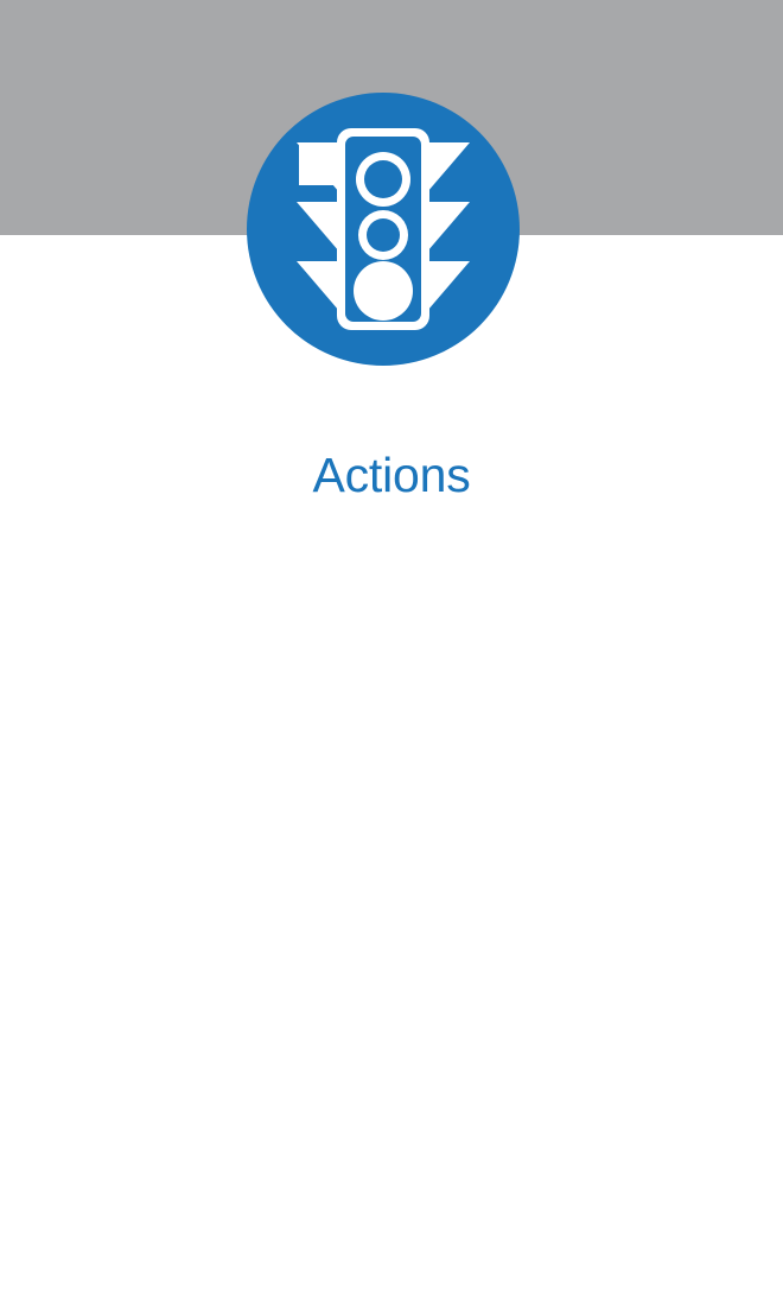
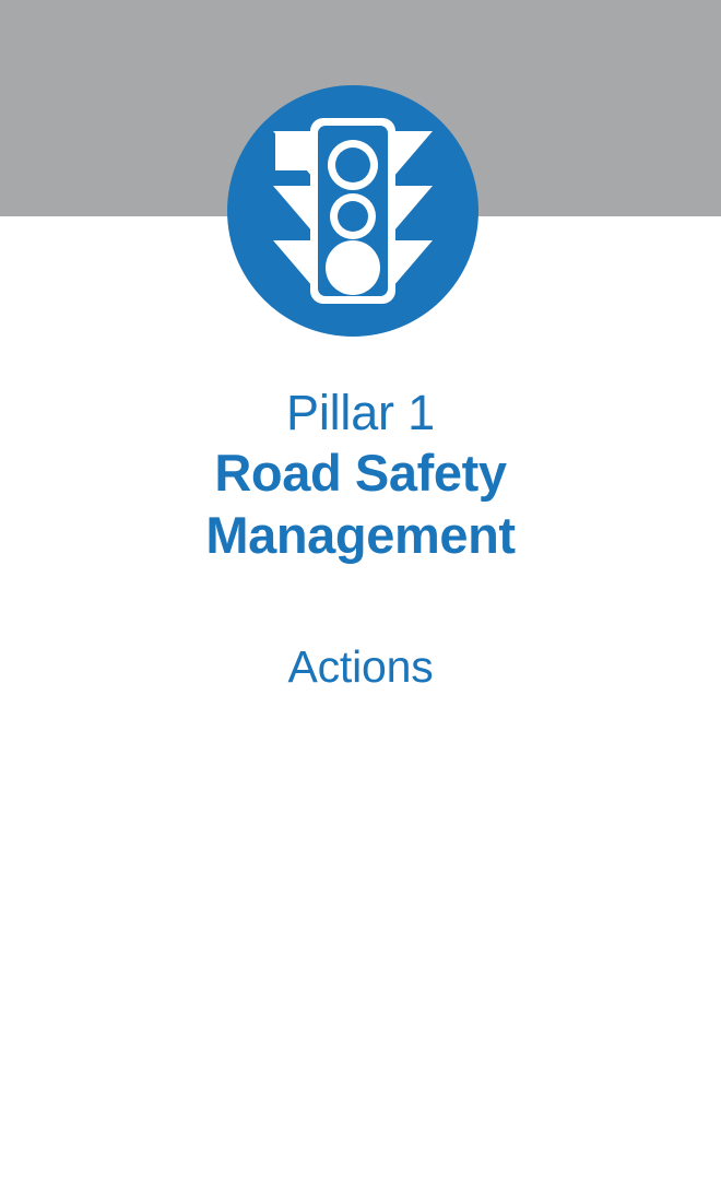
+ Pillar 1
+ Road Safety
+ Management
  Actions
